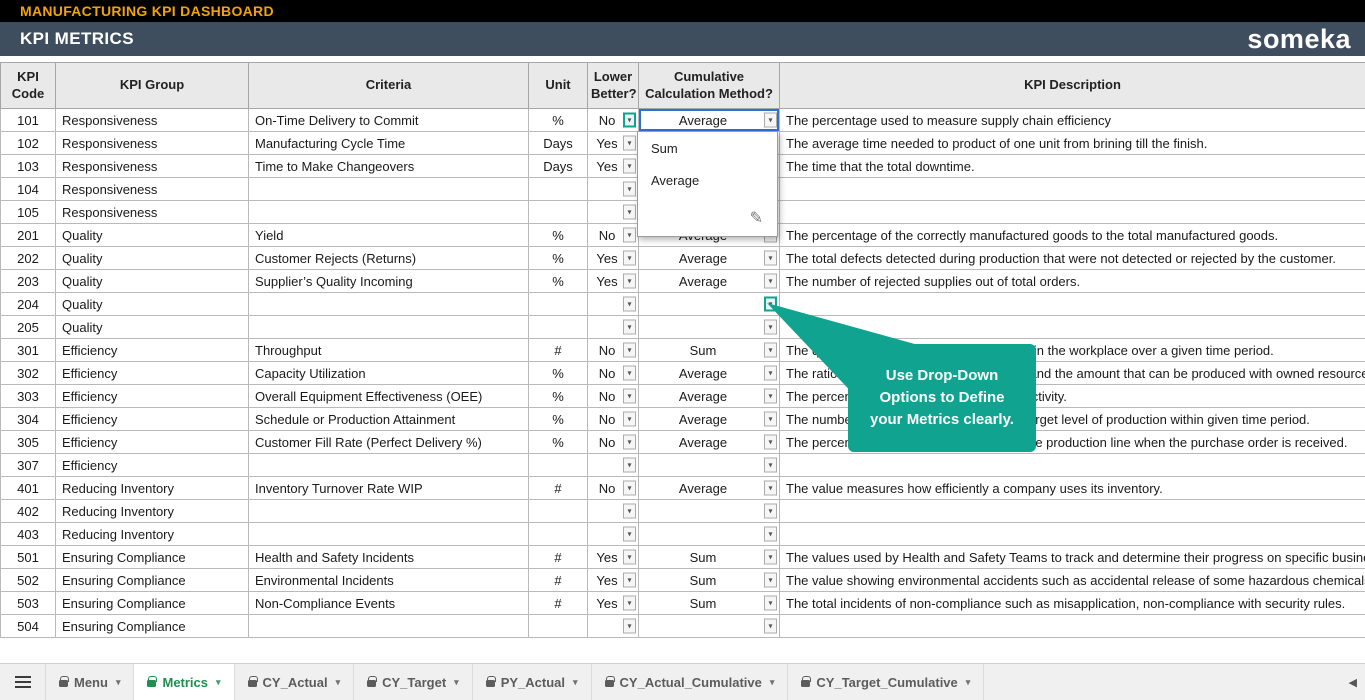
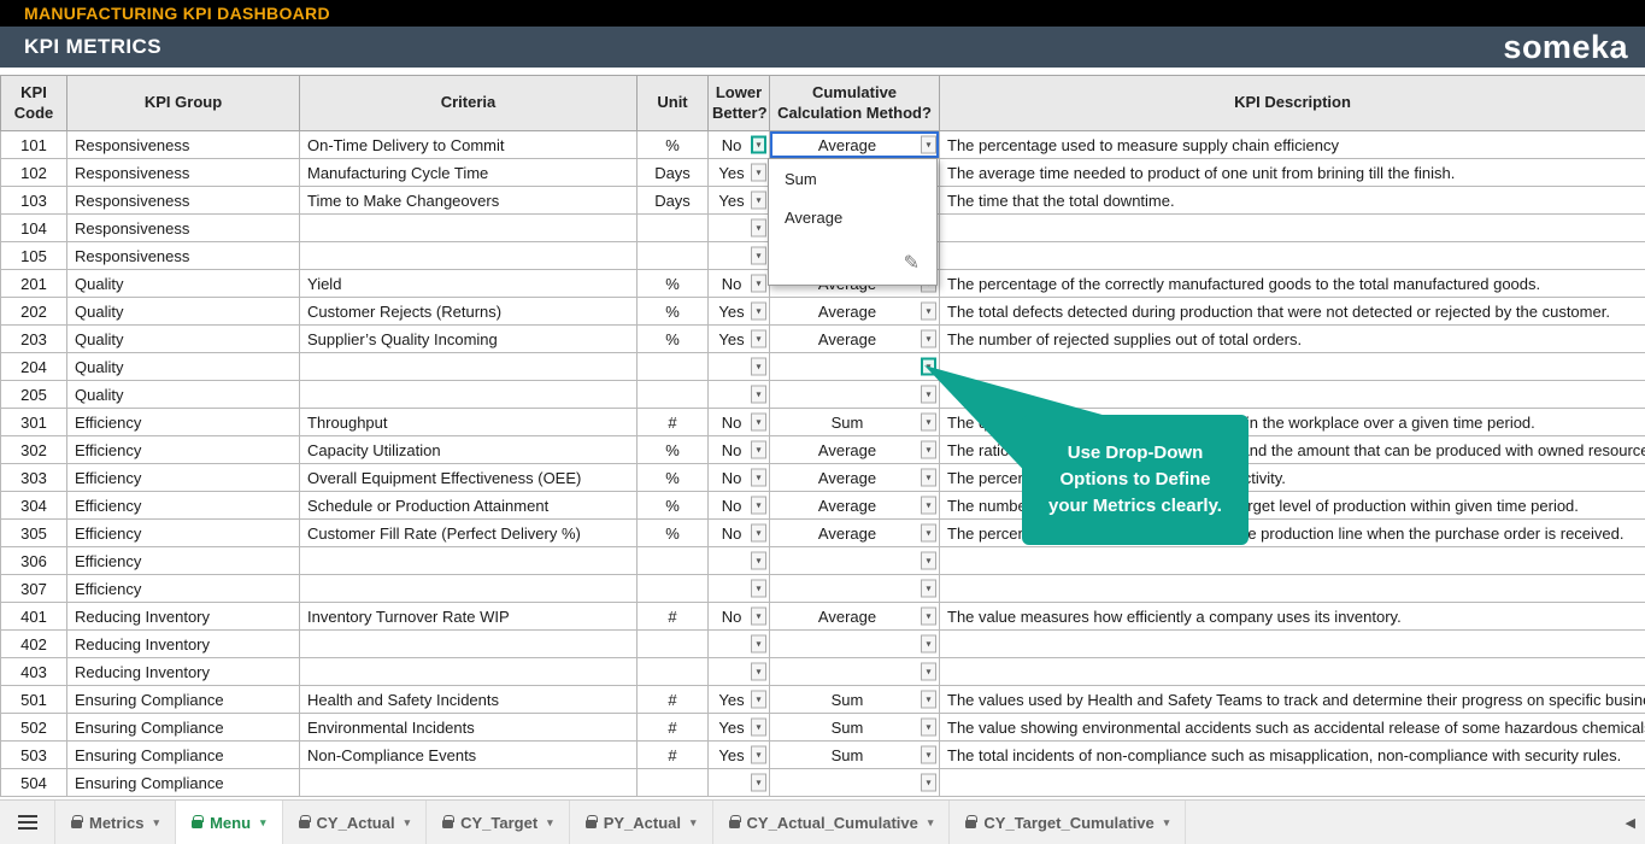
  MANUFACTURING KPI DASHBOARD
  KPI METRICS
  someka
  KPI Code	KPI Group	Criteria	Unit	Lower Better?	Cumulative Calculation Method?	KPI Description
  101	Responsiveness	On-Time Delivery to Commit	%	No ▾	Average ▾	The percentage used to measure supply chain efficiency
  102	Responsiveness	Manufacturing Cycle Time	Days	Yes ▾		The average time needed to product of one unit from brining till the finish.
  103	Responsiveness	Time to Make Changeovers	Days	Yes ▾		The time that the total downtime.
  104	Responsiveness			▾
  105	Responsiveness			▾
  201	Quality	Yield	%	No ▾		The percentage of the correctly manufactured goods to the total manufactured goods.
  202	Quality	Customer Rejects (Returns)	%	Yes ▾	Average ▾	The total defects detected during production that were not detected or rejected by the customer.
  203	Quality	Supplier’s Quality Incoming	%	Yes ▾	Average ▾	The number of rejected supplies out of total orders.
  204	Quality			▾	▾
  205	Quality			▾	▾
  302	Efficiency	Capacity Utilization	%	No ▾	Average ▾	The ratind the amount that can be produced with owned resourc
  303	Efficiency	Overall Equipment Effectiveness (OEE)	%	No ▾	Average ▾	The percetivity.
  304	Efficiency	Schedule or Production Attainment	%	No ▾	Average ▾	The numbrget level of production within given time period.
  305	Efficiency	Customer Fill Rate (Perfect Delivery %)	%	No ▾	Average ▾	The percee production line when the purchase order is received.
+ 306	Efficiency			▾	▾
  307	Efficiency			▾	▾
  401	Reducing Inventory	Inventory Turnover Rate WIP	#	No ▾	Average ▾	The value measures how efficiently a company uses its inventory.
  402	Reducing Inventory			▾	▾
  403	Reducing Inventory			▾	▾
  501	Ensuring Compliance	Health and Safety Incidents	#	Yes ▾	Sum ▾	The values used by Health and Safety Teams to track and determine their progress on specific busin
  502	Ensuring Compliance	Environmental Incidents	#	Yes ▾	Sum ▾	The value showing environmental accidents such as accidental release of some hazardous chemical
  503	Ensuring Compliance	Non-Compliance Events	#	Yes ▾	Sum ▾	The total incidents of non-compliance such as misapplication, non-compliance with security rules.
  504	Ensuring Compliance			▾	▾
  Sum
  Average
  ✎
  Use Drop-Down Options to Define your Metrics clearly.
- Menu
+ Metrics
  ▾
- Metrics
+ Menu
  ▾
  CY_Actual
  ▾
  CY_Target
  ▾
  PY_Actual
  ▾
  CY_Actual_Cumulative
  ▾
  CY_Target_Cumulative
  ▾
  ◀
